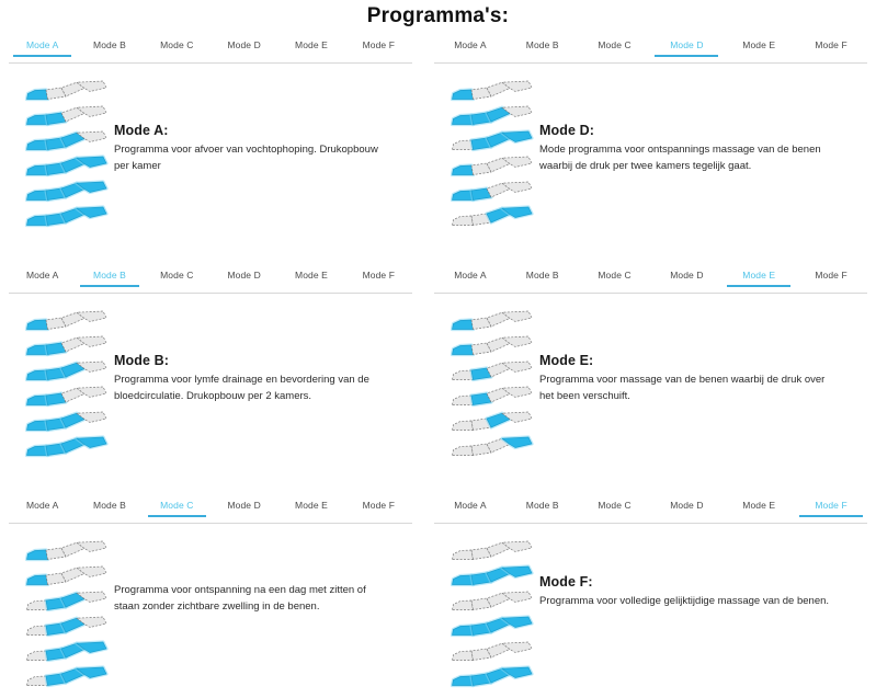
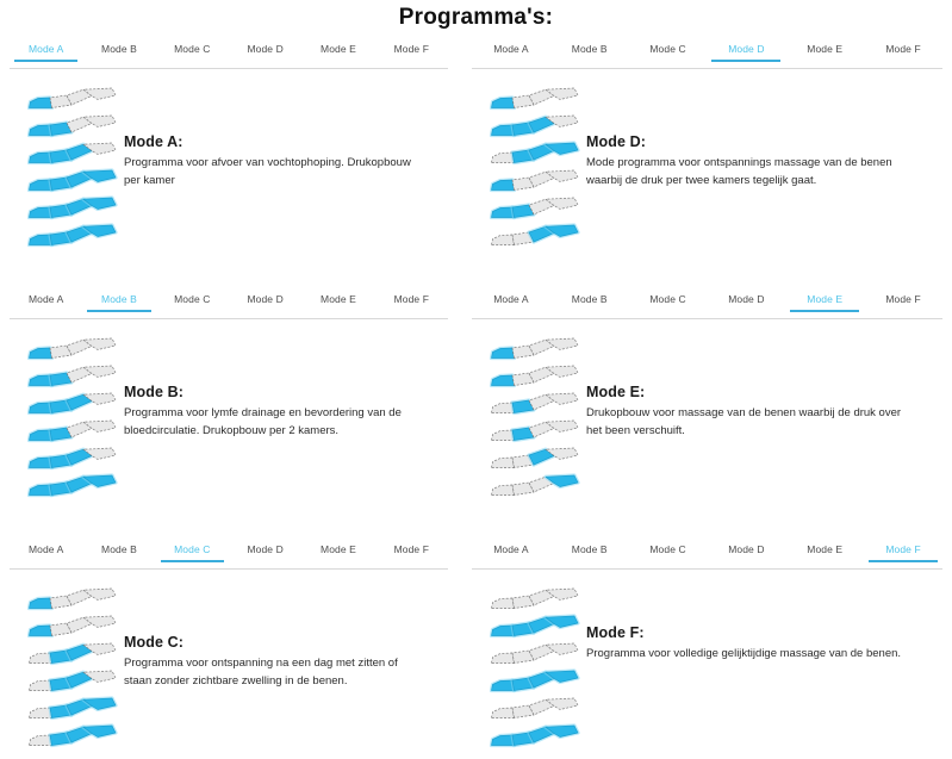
  Programma's:
  Mode A
  Mode B
  Mode C
  Mode D
  Mode E
  Mode F
  Mode A:
  Programma voor afvoer van vochtophoping. Drukopbouw per kamer
  Mode A
  Mode B
  Mode C
  Mode D
  Mode E
  Mode F
  Mode D:
  Mode programma voor ontspannings massage van de benen waarbij de druk per twee kamers tegelijk gaat.
  Mode A
  Mode B
  Mode C
  Mode D
  Mode E
  Mode F
  Mode B:
  Programma voor lymfe drainage en bevordering van de bloedcirculatie. Drukopbouw per 2 kamers.
  Mode A
  Mode B
  Mode C
  Mode D
  Mode E
  Mode F
  Mode E:
- Programma voor massage van de benen waarbij de druk over het been verschuift.
+ Drukopbouw voor massage van de benen waarbij de druk over het been verschuift.
  Mode A
  Mode B
  Mode C
  Mode D
  Mode E
  Mode F
+ Mode C:
  Programma voor ontspanning na een dag met zitten of staan zonder zichtbare zwelling in de benen.
  Mode A
  Mode B
  Mode C
  Mode D
  Mode E
  Mode F
  Mode F:
  Programma voor volledige gelijktijdige massage van de benen.
